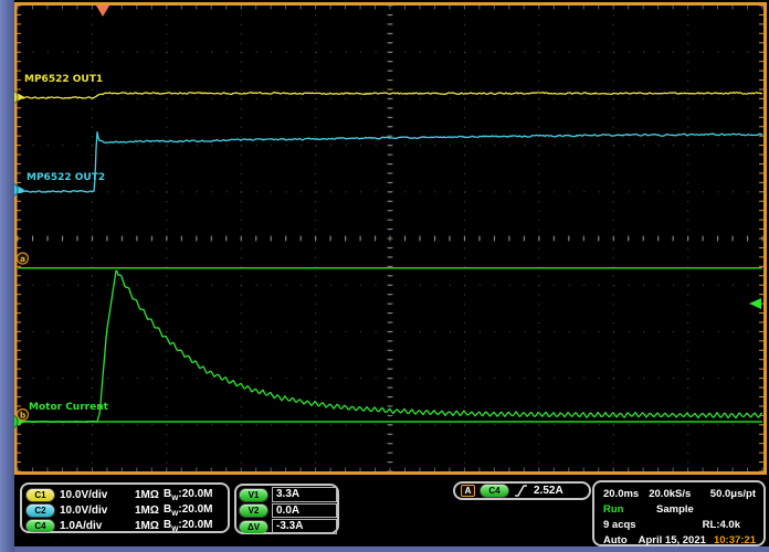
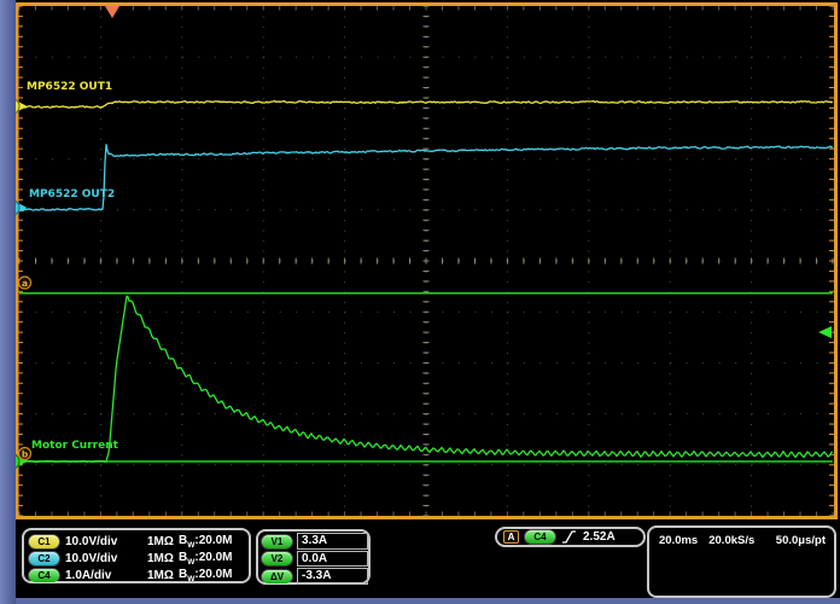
  a
  b
  MP6522 OUT1
  MP6522 OUT2
  Motor Current
  C1
  10.0V/div
  1MΩ
  B :20.0M
  C2
  10.0V/div
  1MΩ
  B :20.0M
  C4
  1.0A/div
  1MΩ
  B :20.0M
  V1
  3.3A
  V2
  0.0A
  ΔV
  -3.3A
  A
  C4
  2.52A
  20.0ms
  20.0kS/s
  50.0μs/pt
- Run
- Sample
- 9 acqs
- RL:4.0k
- Auto
- April 15, 2021
- 10:37:21
